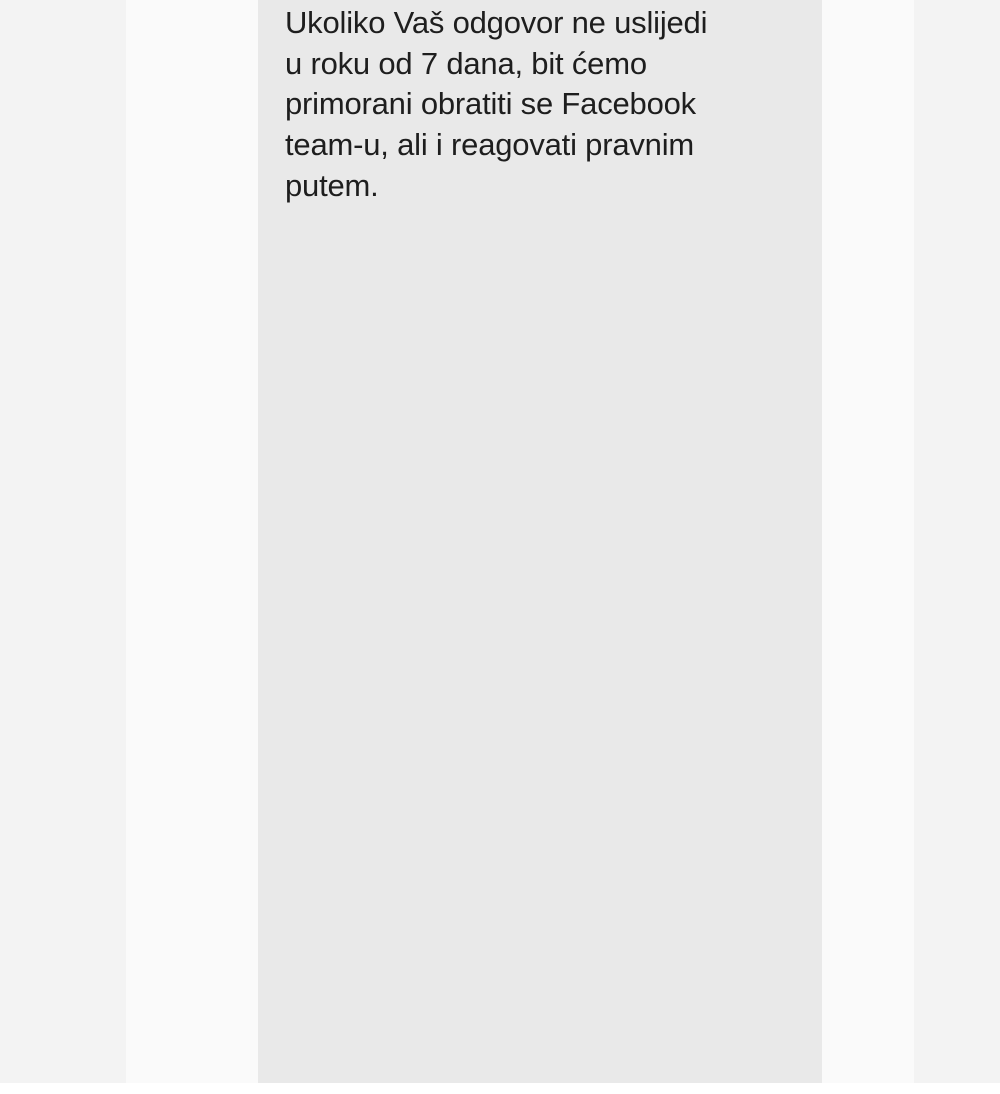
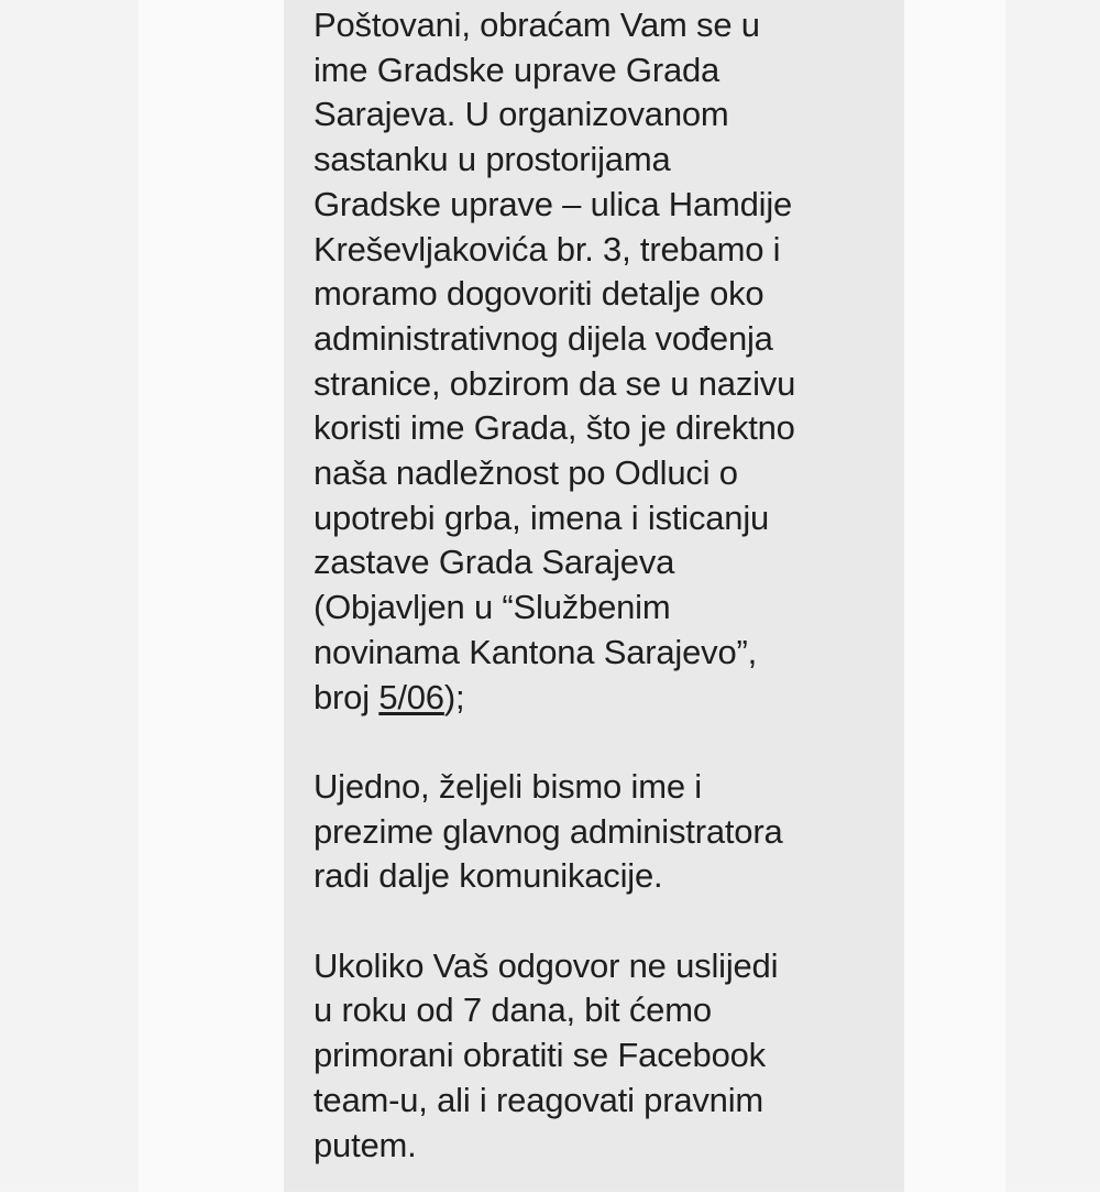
+ Poštovani, obraćam Vam se u
+ ime Gradske uprave Grada
+ Sarajeva. U organizovanom
+ sastanku u prostorijama
+ Gradske uprave – ulica Hamdije
+ Kreševljakovića br. 3, trebamo i
+ moramo dogovoriti detalje oko
+ administrativnog dijela vođenja
+ stranice, obzirom da se u nazivu
+ koristi ime Grada, što je direktno
+ naša nadležnost po Odluci o
+ upotrebi grba, imena i isticanju
+ zastave Grada Sarajeva
+ (Objavljen u “Službenim
+ novinama Kantona Sarajevo”,
+ broj 5/06);
+ Ujedno, željeli bismo ime i
+ prezime glavnog administratora
+ radi dalje komunikacije.
  Ukoliko Vaš odgovor ne uslijedi
  u roku od 7 dana, bit ćemo
  primorani obratiti se Facebook
  team-u, ali i reagovati pravnim
  putem.
